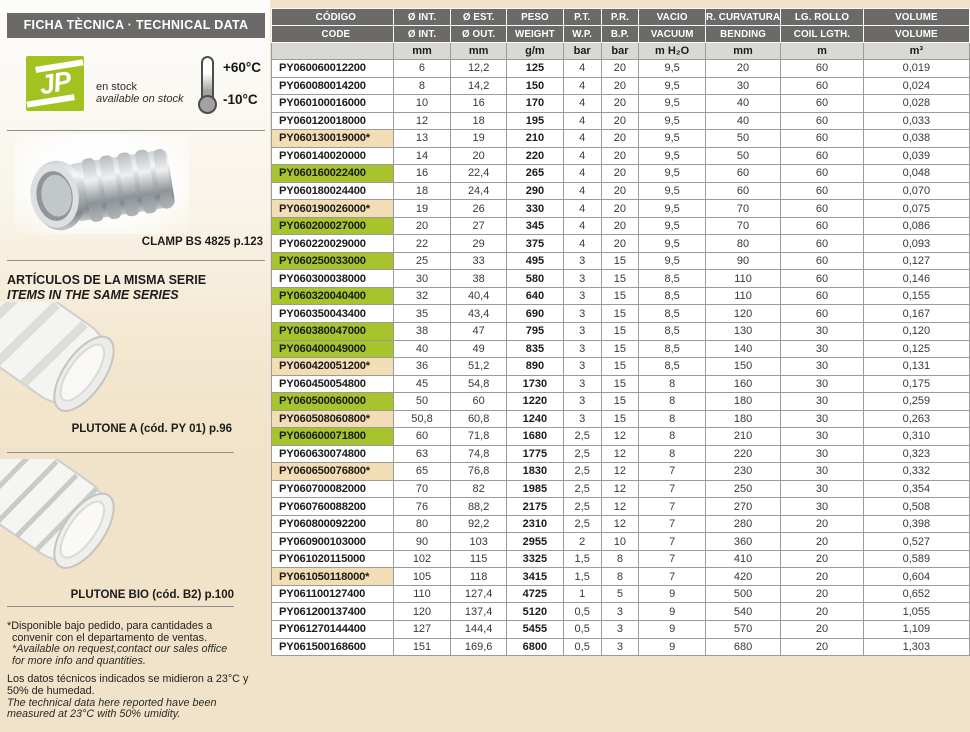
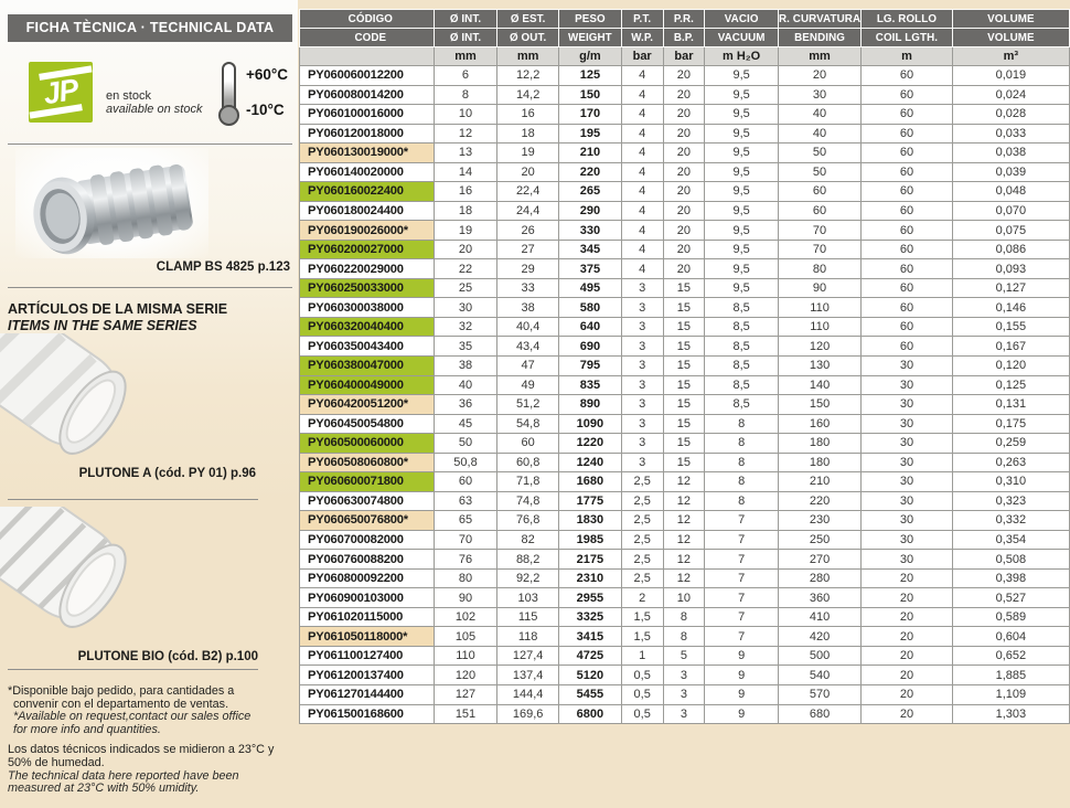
  FICHA TÈCNICA · TECHNICAL DATA
  en stock
  available on stock
  +60°C
  -10°C
  CLAMP BS 4825 p.123
  ARTÍCULOS DE LA MISMA SERIE
  ITEMS IN THE SAME SERIES
  PLUTONE A (cód. PY 01) p.96
  PLUTONE BIO (cód. B2) p.100
  *Disponible bajo pedido, para cantidades a
  convenir con el departamento de ventas.
  *Available on request,contact our sales office
  for more info and quantities.
  Los datos técnicos indicados se midieron a 23°C y
  50% de humedad.
  The technical data here reported have been
  measured at 23°C with 50% umidity.
  CÓDIGO	Ø INT.	Ø EST.	PESO	P.T.	P.R.	VACIO	R. CURVATURA	LG. ROLLO	VOLUME
  CODE	Ø INT.	Ø OUT.	WEIGHT	W.P.	B.P.	VACUUM	BENDING	COIL LGTH.	VOLUME
  	mm	mm	g/m	bar	bar	m H₂O	mm	m	m³
  PY060060012200	6	12,2	125	4	20	9,5	20	60	0,019
  PY060080014200	8	14,2	150	4	20	9,5	30	60	0,024
  PY060100016000	10	16	170	4	20	9,5	40	60	0,028
  PY060120018000	12	18	195	4	20	9,5	40	60	0,033
  PY060130019000*	13	19	210	4	20	9,5	50	60	0,038
  PY060140020000	14	20	220	4	20	9,5	50	60	0,039
  PY060160022400	16	22,4	265	4	20	9,5	60	60	0,048
  PY060180024400	18	24,4	290	4	20	9,5	60	60	0,070
  PY060190026000*	19	26	330	4	20	9,5	70	60	0,075
  PY060200027000	20	27	345	4	20	9,5	70	60	0,086
  PY060220029000	22	29	375	4	20	9,5	80	60	0,093
  PY060250033000	25	33	495	3	15	9,5	90	60	0,127
  PY060300038000	30	38	580	3	15	8,5	110	60	0,146
  PY060320040400	32	40,4	640	3	15	8,5	110	60	0,155
  PY060350043400	35	43,4	690	3	15	8,5	120	60	0,167
  PY060380047000	38	47	795	3	15	8,5	130	30	0,120
  PY060400049000	40	49	835	3	15	8,5	140	30	0,125
  PY060420051200*	36	51,2	890	3	15	8,5	150	30	0,131
- PY060450054800	45	54,8	1730	3	15	8	160	30	0,175
+ PY060450054800	45	54,8	1090	3	15	8	160	30	0,175
  PY060500060000	50	60	1220	3	15	8	180	30	0,259
  PY060508060800*	50,8	60,8	1240	3	15	8	180	30	0,263
  PY060600071800	60	71,8	1680	2,5	12	8	210	30	0,310
  PY060630074800	63	74,8	1775	2,5	12	8	220	30	0,323
  PY060650076800*	65	76,8	1830	2,5	12	7	230	30	0,332
  PY060700082000	70	82	1985	2,5	12	7	250	30	0,354
  PY060760088200	76	88,2	2175	2,5	12	7	270	30	0,508
  PY060800092200	80	92,2	2310	2,5	12	7	280	20	0,398
  PY060900103000	90	103	2955	2	10	7	360	20	0,527
  PY061020115000	102	115	3325	1,5	8	7	410	20	0,589
  PY061050118000*	105	118	3415	1,5	8	7	420	20	0,604
  PY061100127400	110	127,4	4725	1	5	9	500	20	0,652
- PY061200137400	120	137,4	5120	0,5	3	9	540	20	1,055
+ PY061200137400	120	137,4	5120	0,5	3	9	540	20	1,885
  PY061270144400	127	144,4	5455	0,5	3	9	570	20	1,109
  PY061500168600	151	169,6	6800	0,5	3	9	680	20	1,303
